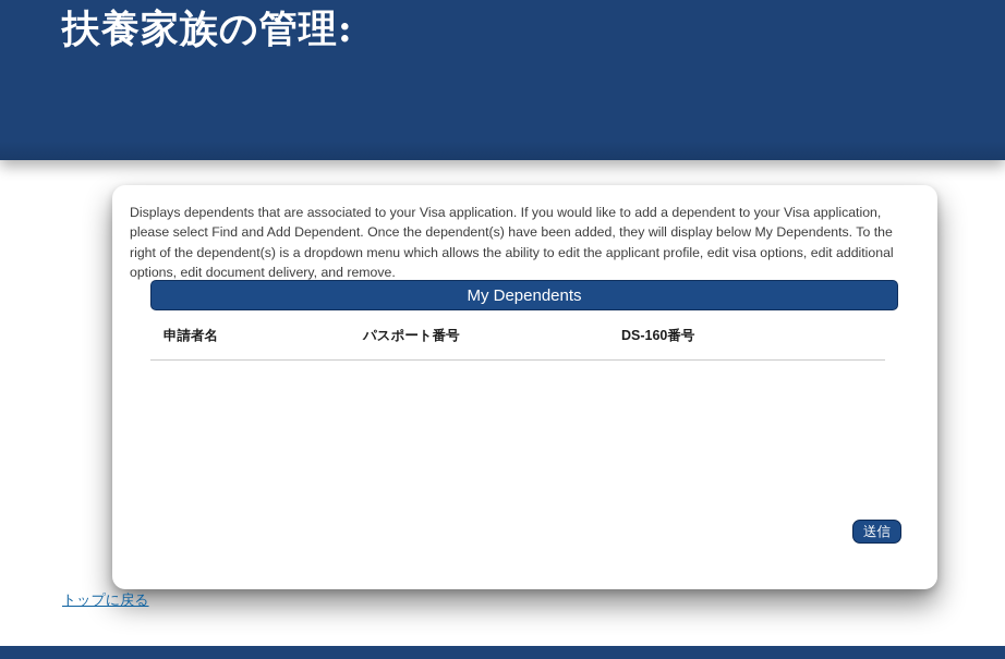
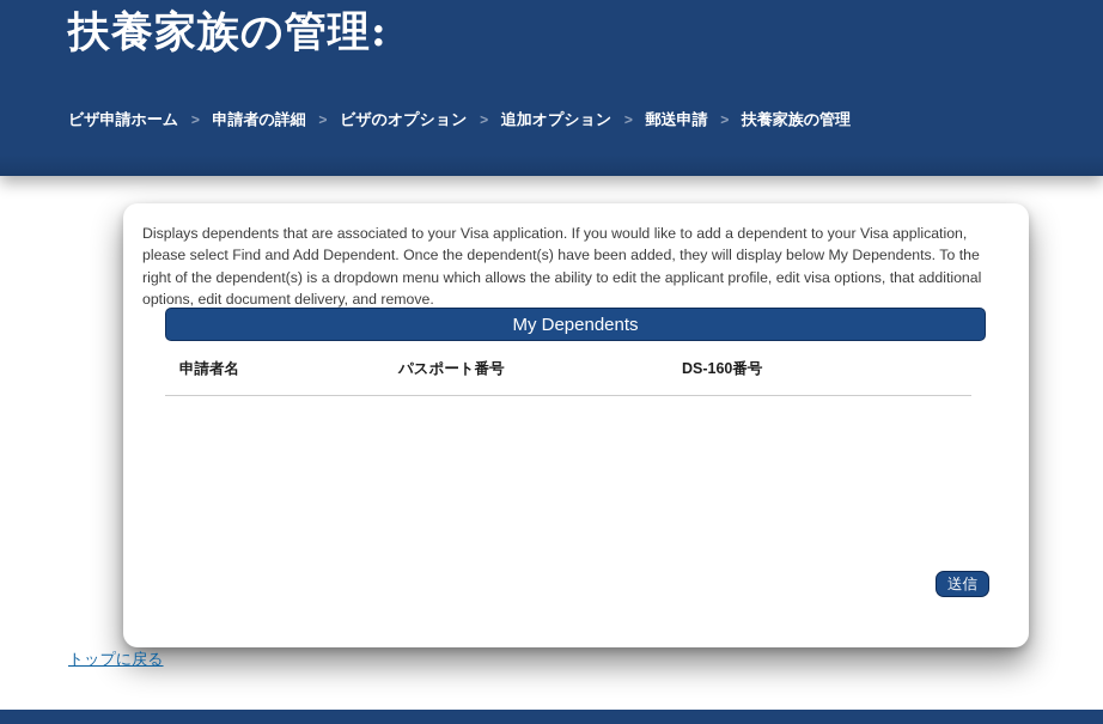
  扶養家族の管理:
+ ビザ申請ホーム > 申請者の詳細 > ビザのオプション > 追加オプション > 郵送申請 > 扶養家族の管理
- Displays dependents that are associated to your Visa application. If you would like to add a dependent to your Visa application, please select Find and Add Dependent. Once the dependent(s) have been added, they will display below My Dependents. To the right of the dependent(s) is a dropdown menu which allows the ability to edit the applicant profile, edit visa options, edit additional options, edit document delivery, and remove.
+ Displays dependents that are associated to your Visa application. If you would like to add a dependent to your Visa application, please select Find and Add Dependent. Once the dependent(s) have been added, they will display below My Dependents. To the right of the dependent(s) is a dropdown menu which allows the ability to edit the applicant profile, edit visa options, that additional options, edit document delivery, and remove.
  My Dependents
  申請者名
  パスポート番号
  DS-160番号
  送信
  トップに戻る
